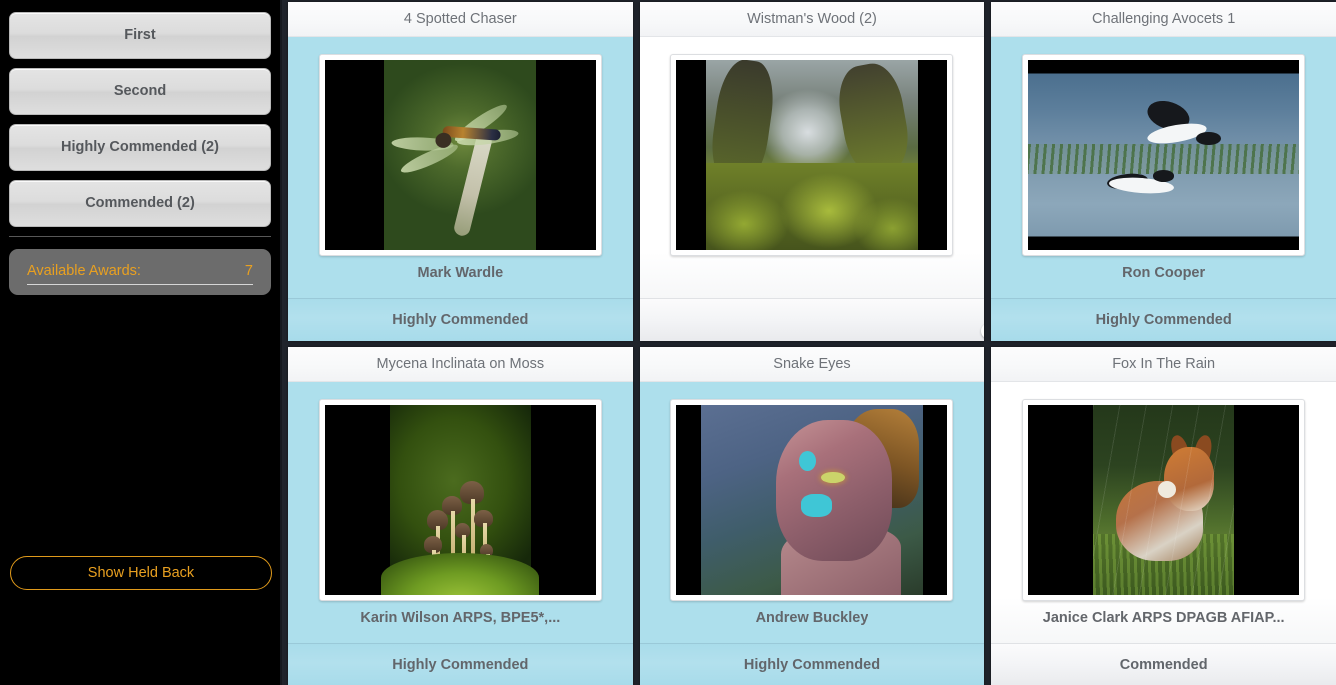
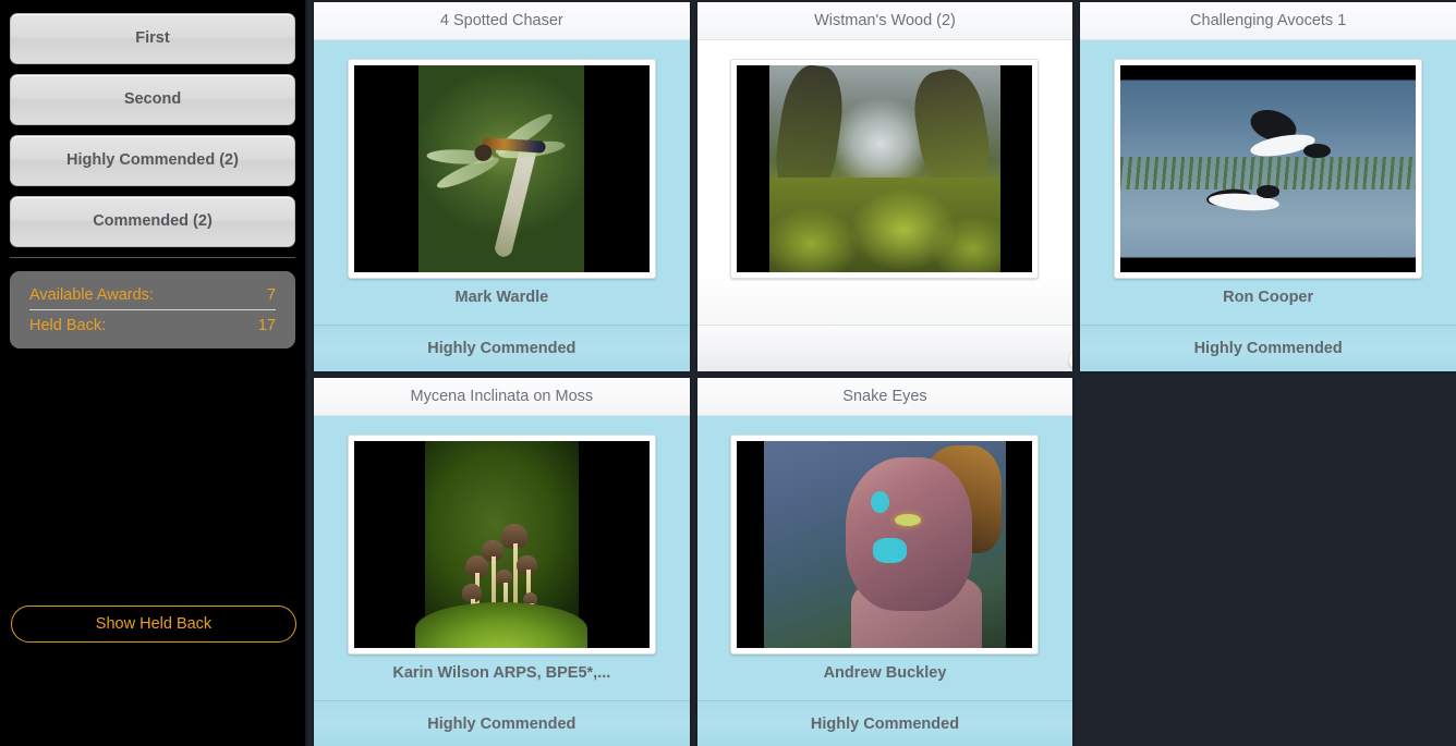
  First
  Second
  Highly Commended (2)
  Commended (2)
  Available Awards:
  7
+ Held Back:
+ 17
  Show Held Back
  4 Spotted Chaser
  Mark Wardle
  Highly Commended
  Wistman's Wood (2)
  Challenging Avocets 1
  Ron Cooper
  Highly Commended
  Mycena Inclinata on Moss
  Karin Wilson ARPS, BPE5*,...
  Highly Commended
  Snake Eyes
  Andrew Buckley
  Highly Commended
- Fox In The Rain
- Janice Clark ARPS DPAGB AFIAP...
- Commended
